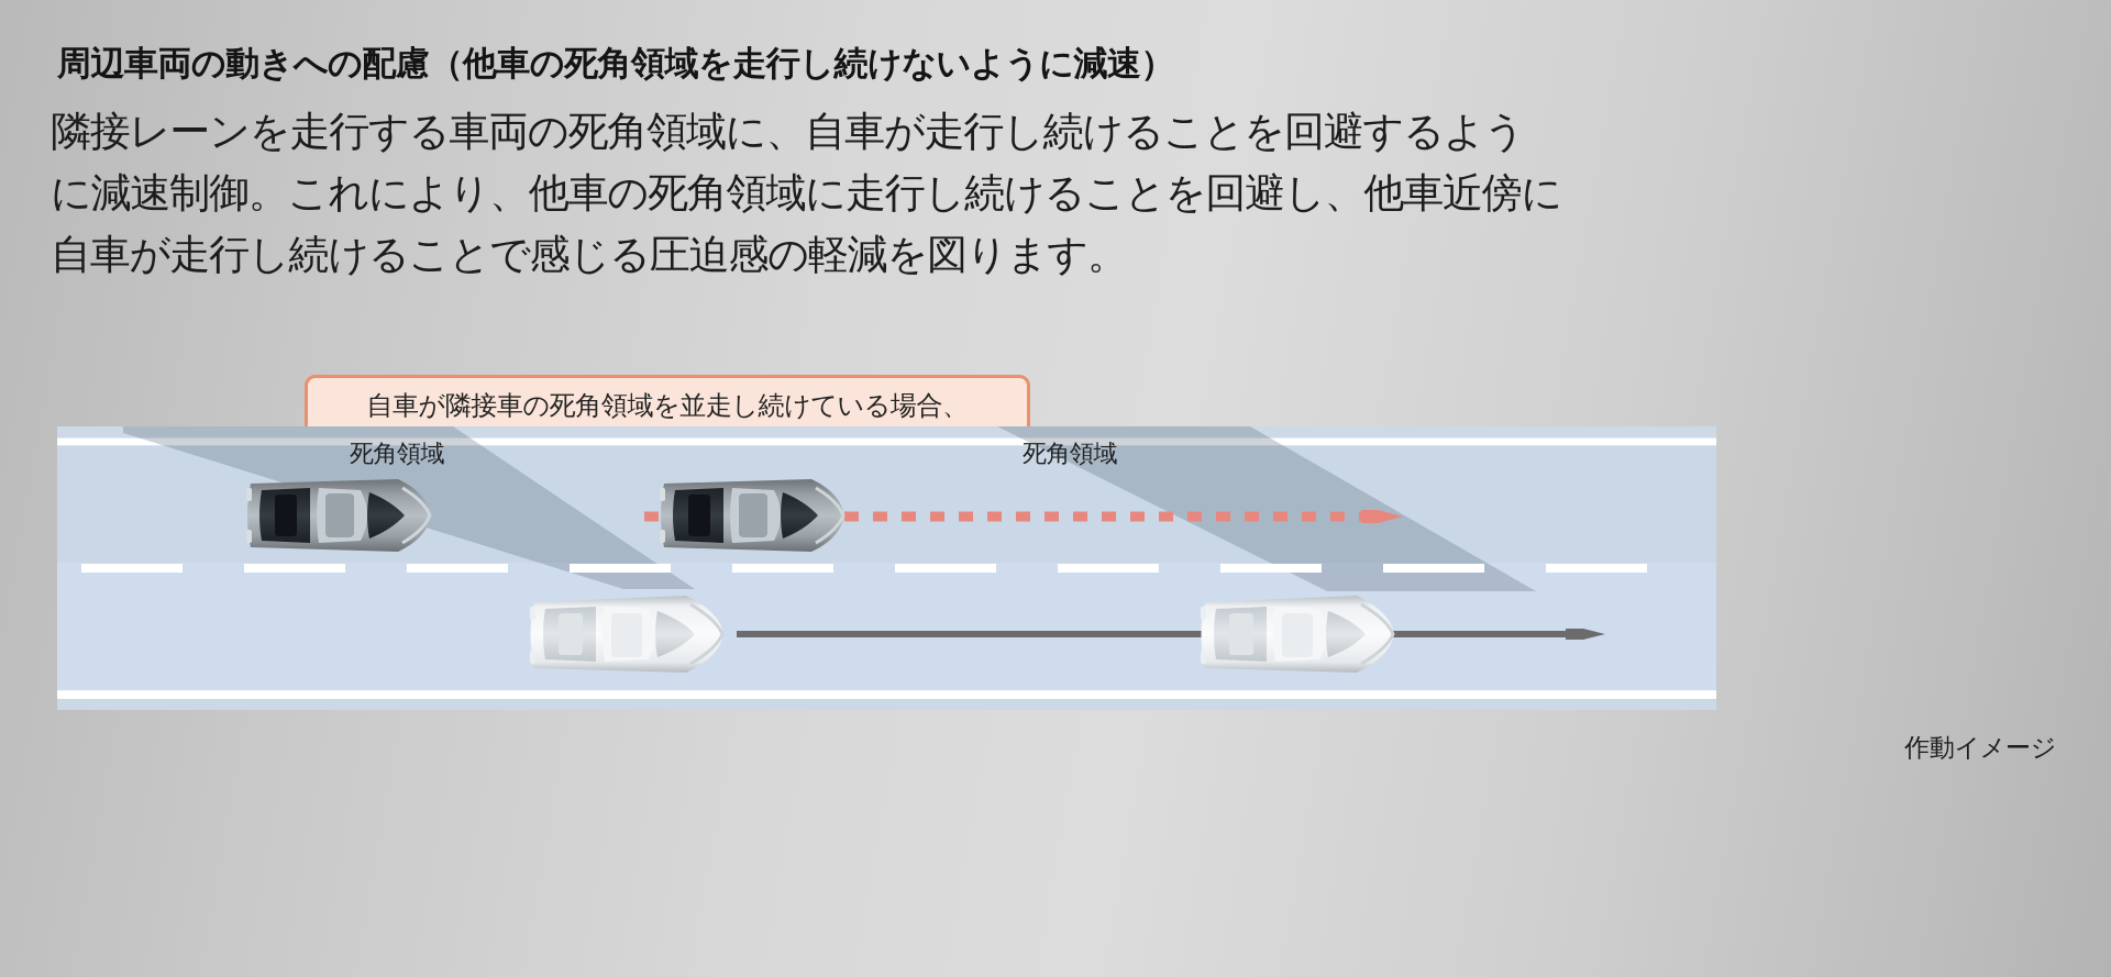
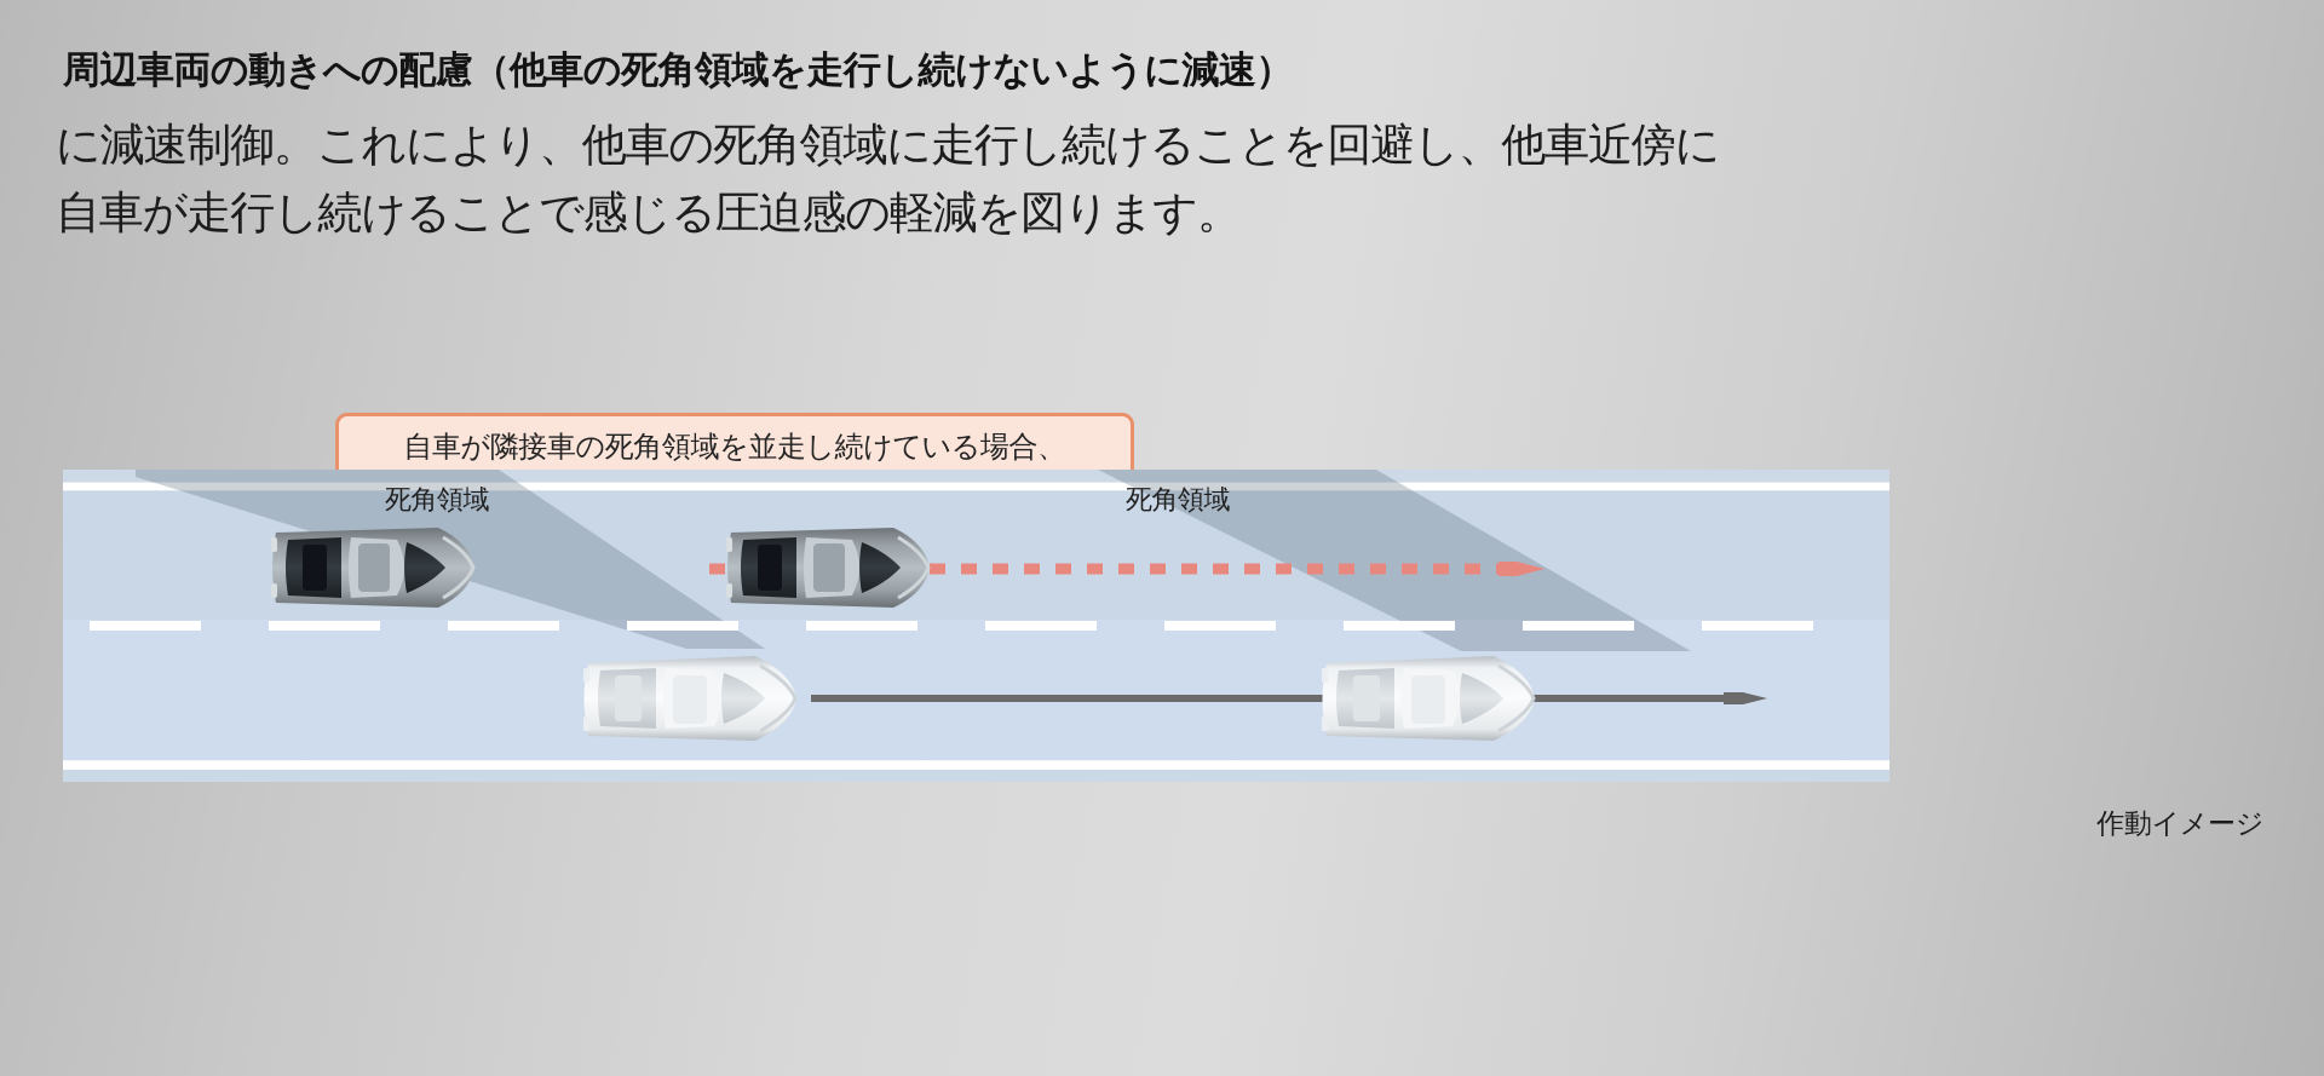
  周辺車両の動きへの配慮（他車の死角領域を走行し続けないように減速）
- 隣接レーンを走行する車両の死角領域に、自車が走行し続けることを回避するよう
  に減速制御。これにより、他車の死角領域に走行し続けることを回避し、他車近傍に
  自車が走行し続けることで感じる圧迫感の軽減を図ります。
  自車が隣接車の死角領域を並走し続けている場合、
  死角領域
  死角領域
  作動イメージ
